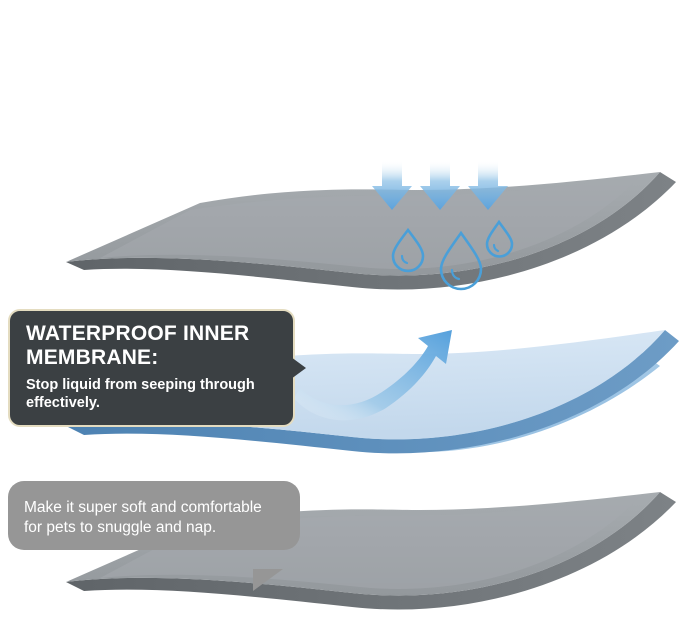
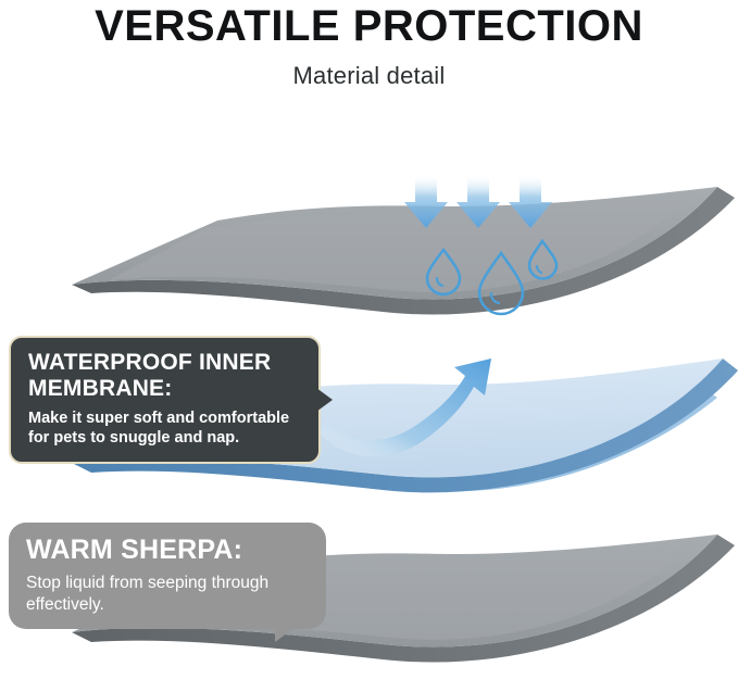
+ VERSATILE PROTECTION
+ Material detail
  WATERPROOF INNER MEMBRANE:
- Stop liquid from seeping through effectively.
+ Make it super soft and comfortable for pets to snuggle and nap.
+ WARM SHERPA:
- Make it super soft and comfortable for pets to snuggle and nap.
+ Stop liquid from seeping through effectively.
